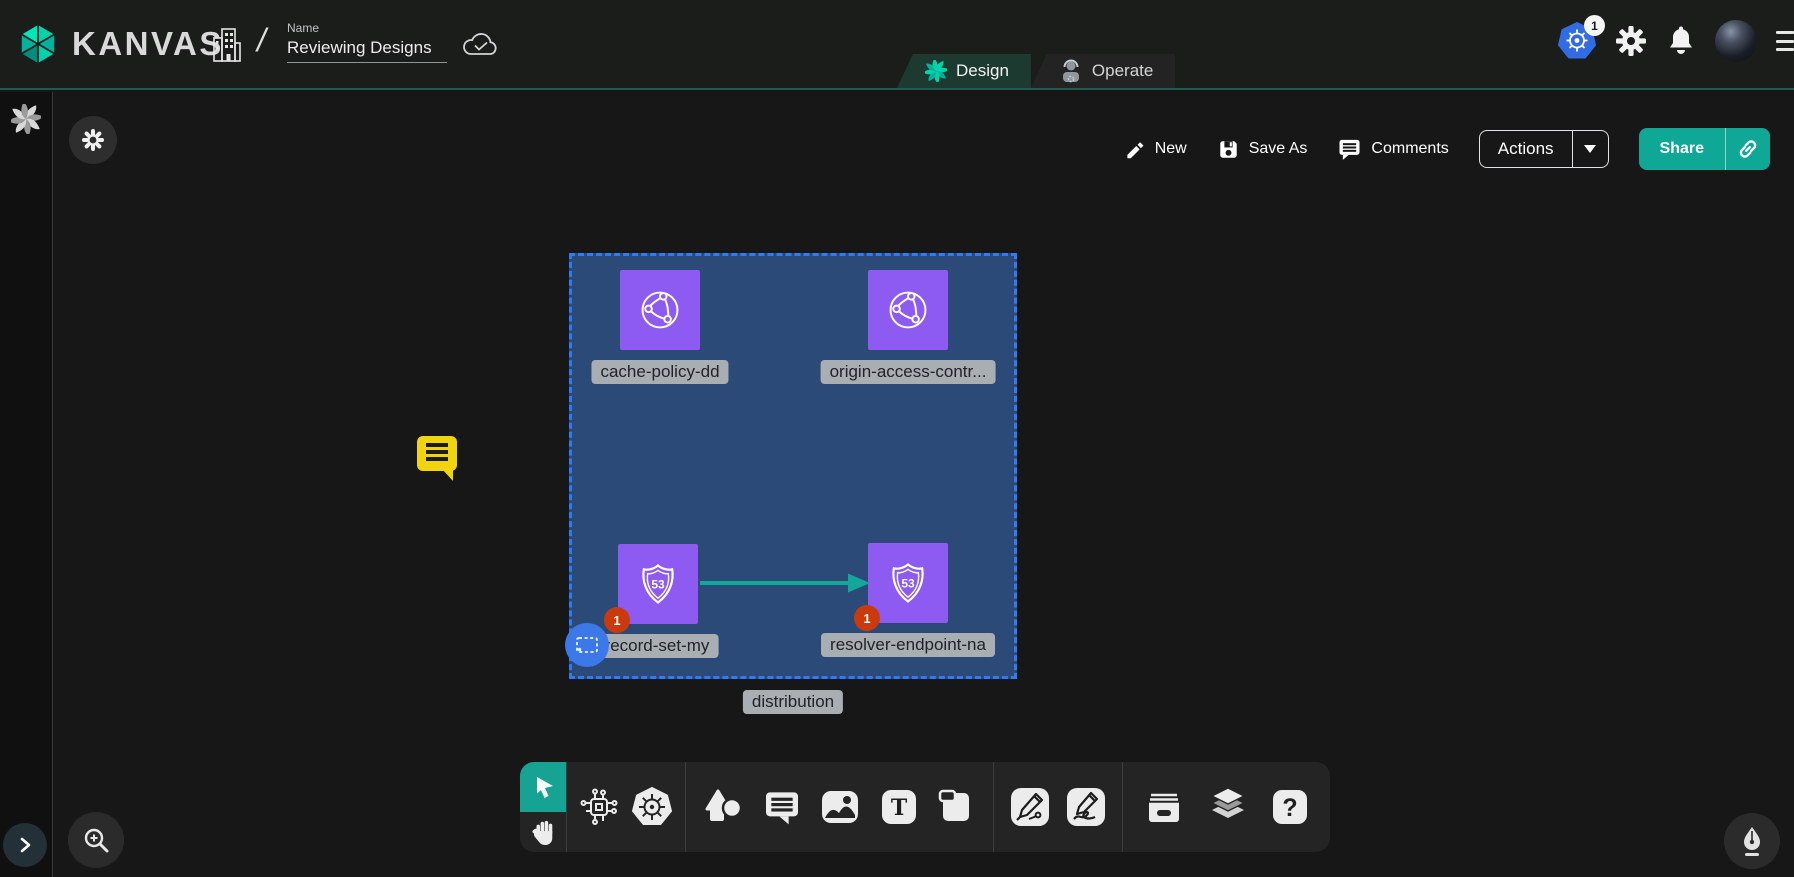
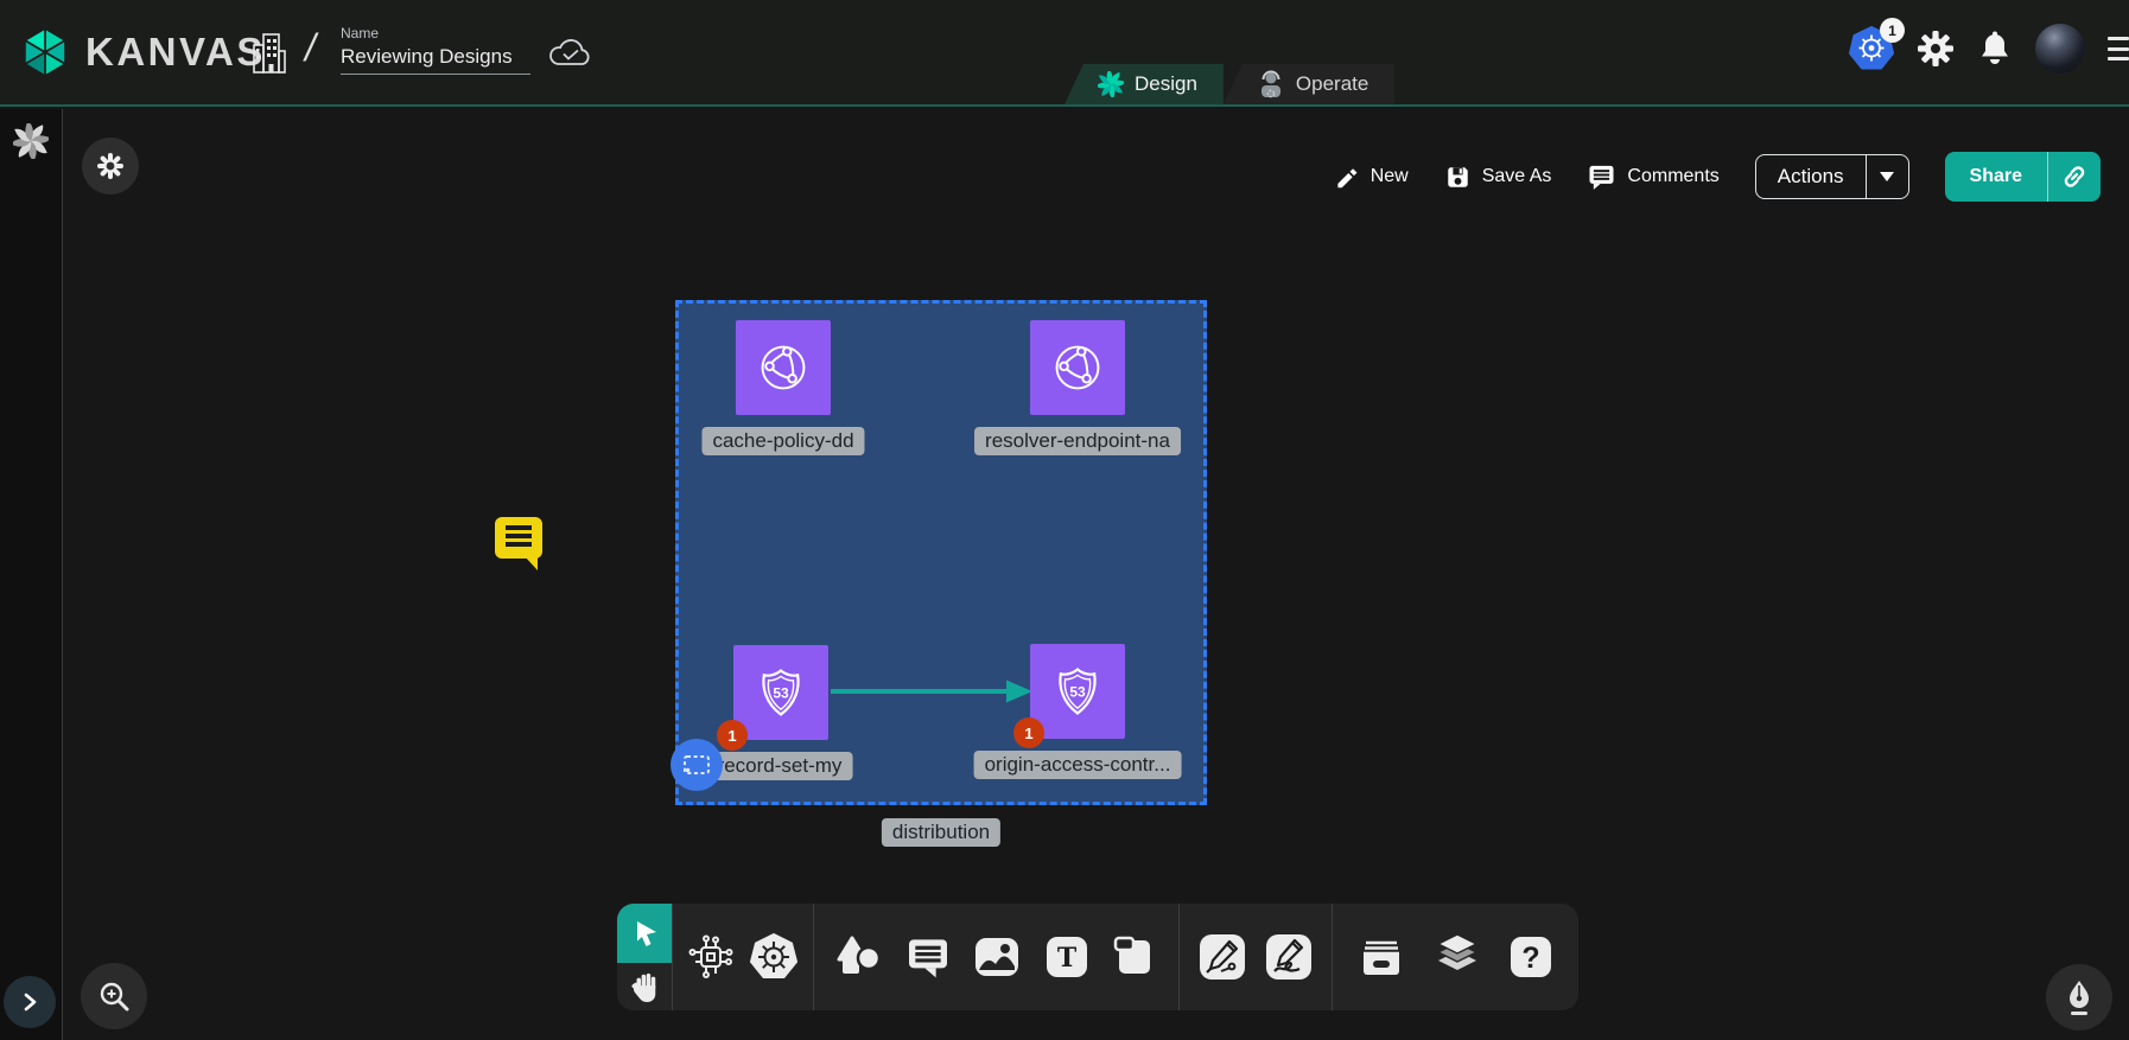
  KANVAS
  /
  Name
  Reviewing Designs
  Design
  Operate
  1
  New
  Save As
  Comments
  Actions
  Share
  53
  53
  cache-policy-dd
- origin-access-contr...
+ resolver-endpoint-na
  ecord-set-my
- resolver-endpoint-na
+ origin-access-contr...
  distribution
  1
  1
  T
  ?
